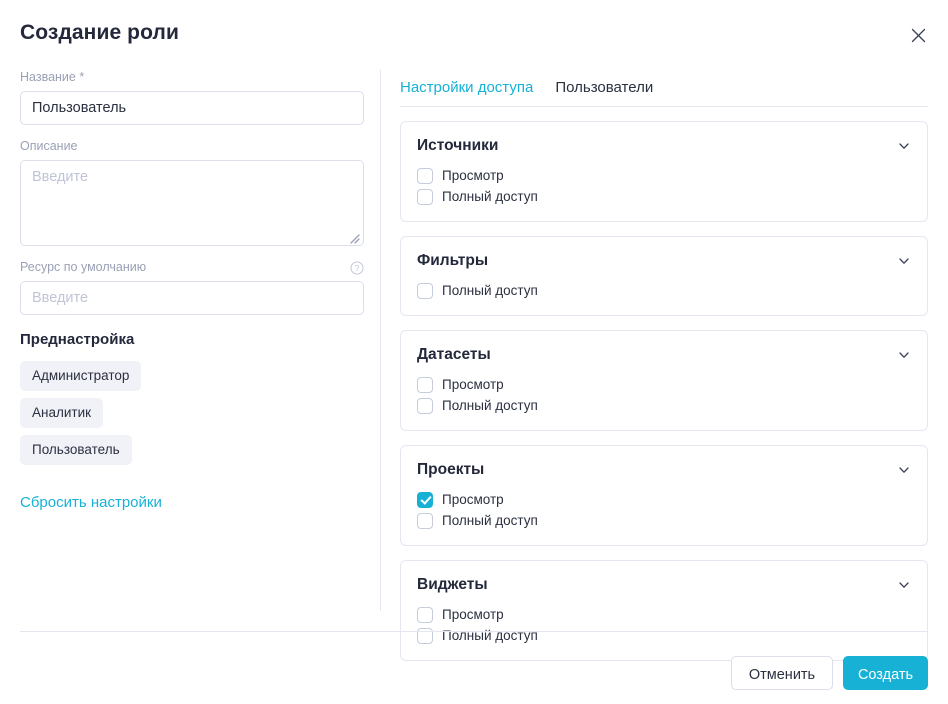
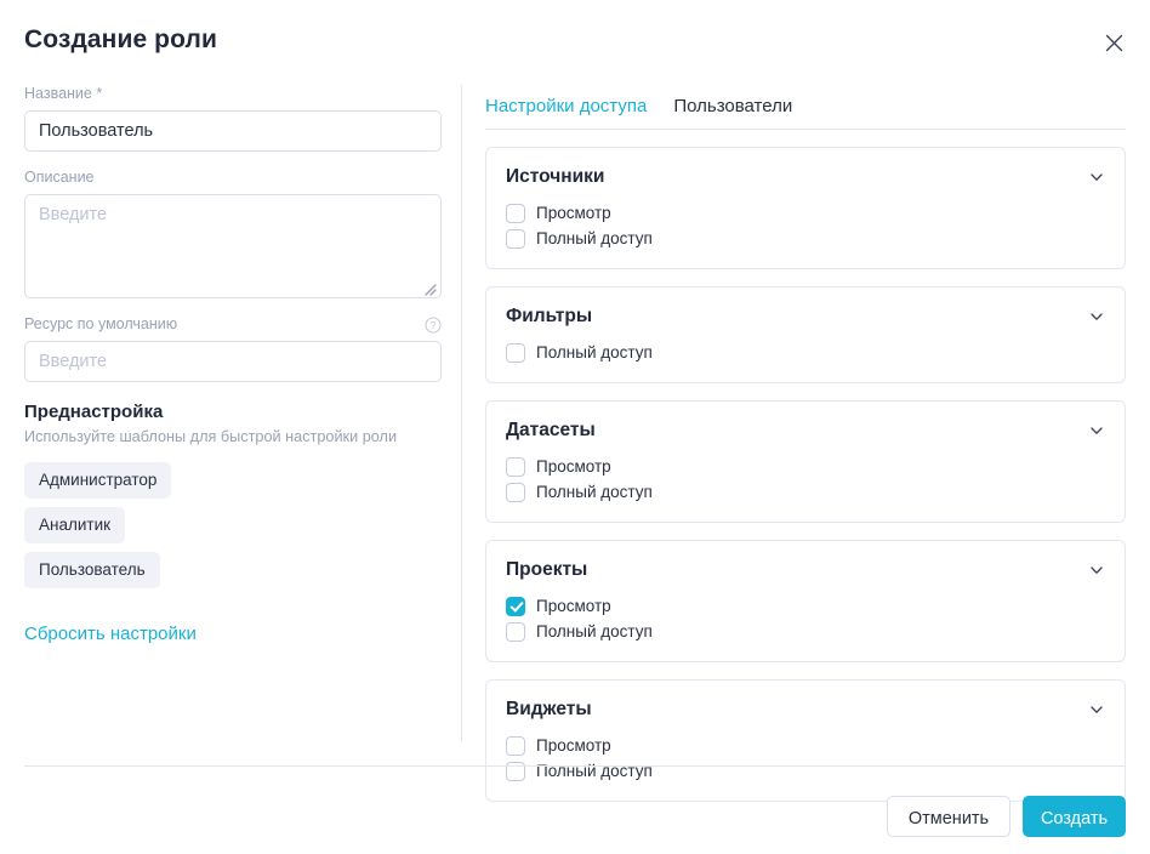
  Создание роли
  Название *
  Пользователь
  Описание
  Введите
  Ресурс по умолчанию
  ?
  Введите
  Преднастройка
+ Используйте шаблоны для быстрой настройки роли
  Администратор
  Аналитик
  Пользователь
  Сбросить настройки
  Настройки доступа
  Пользователи
  Источники
  Просмотр
  Полный доступ
  Фильтры
  Полный доступ
  Датасеты
  Просмотр
  Полный доступ
  Проекты
  Просмотр
  Полный доступ
  Виджеты
  Просмотр
  Полный доступ
  Отменить
  Создать
